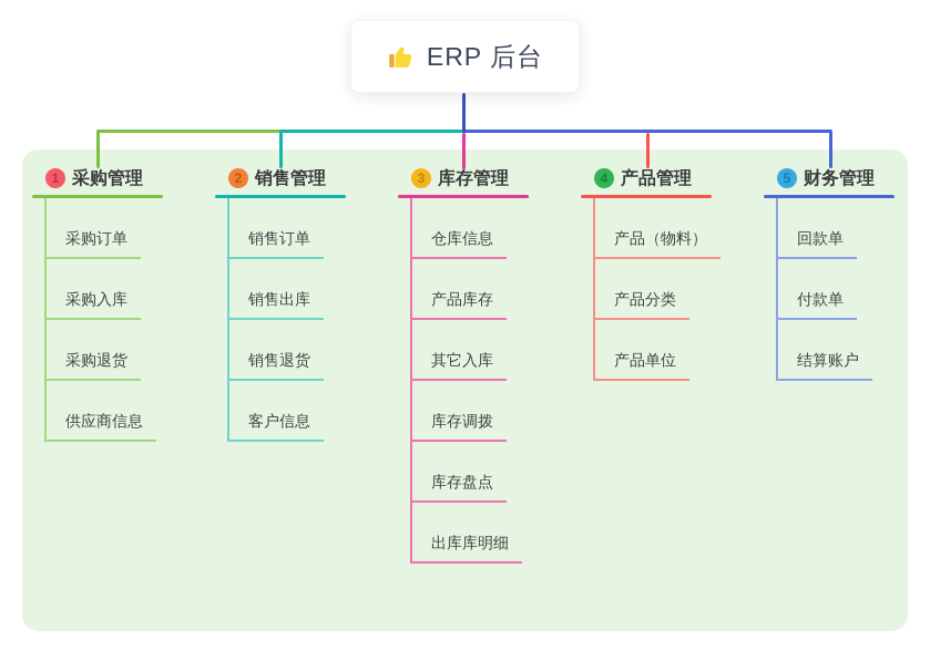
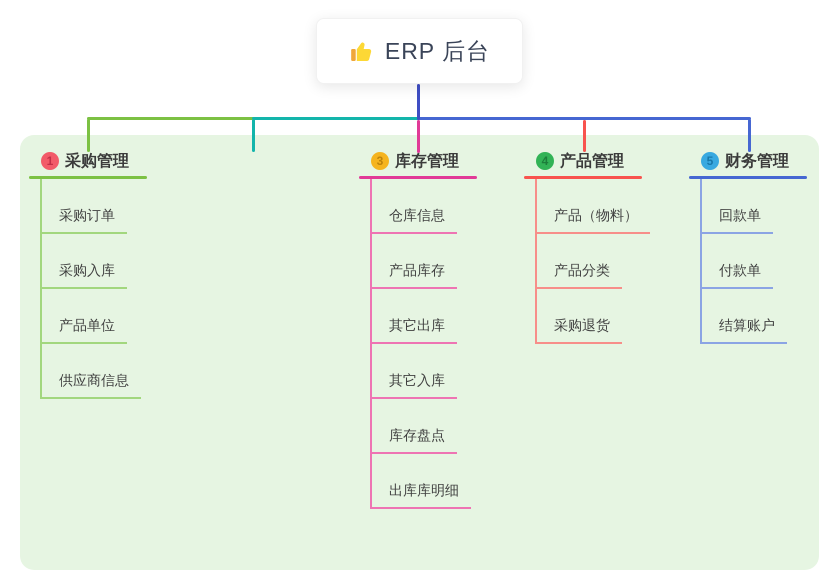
  1
  采购管理
  采购订单
  采购入库
- 采购退货
+ 产品单位
  供应商信息
- 2
- 销售管理
- 销售订单
- 销售出库
- 销售退货
- 客户信息
  3
  库存管理
  仓库信息
  产品库存
+ 其它出库
  其它入库
- 库存调拨
  库存盘点
  出库库明细
  4
  产品管理
  产品（物料）
  产品分类
- 产品单位
+ 采购退货
  5
  财务管理
  回款单
  付款单
  结算账户
  ERP 后台
